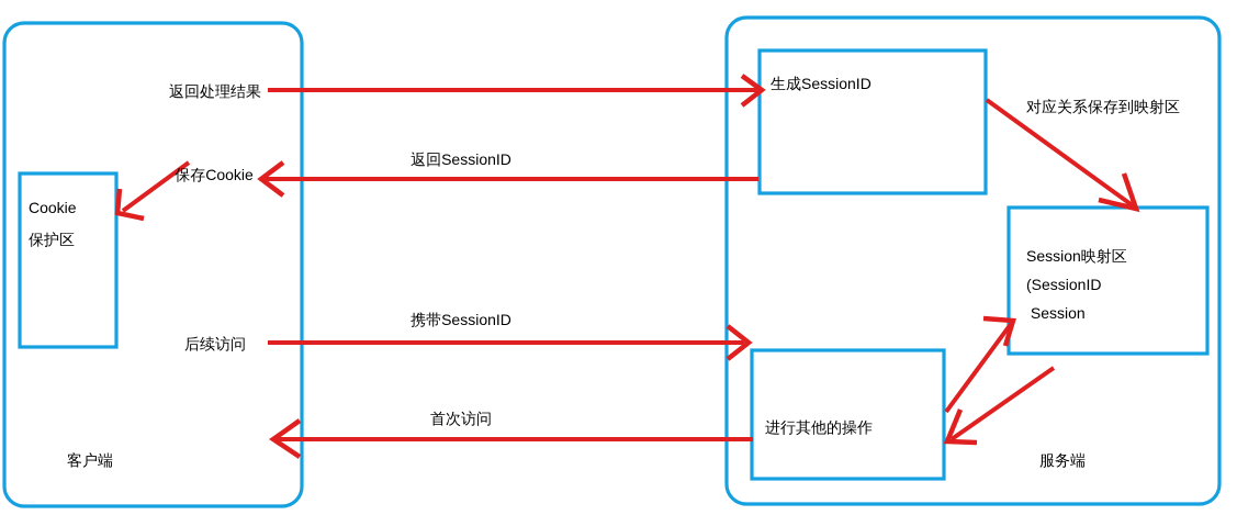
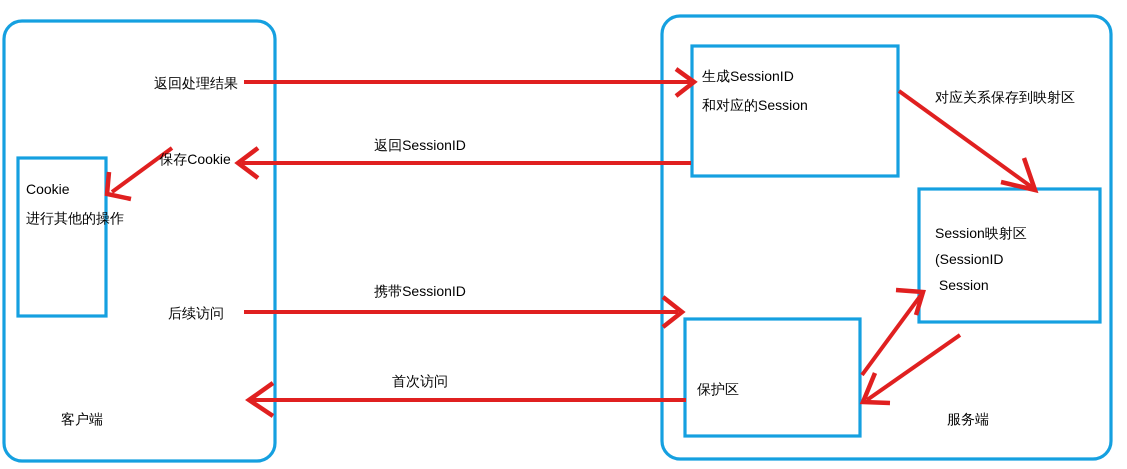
  返回处理结果
  返回SessionID
  保存Cookie
  对应关系保存到映射区
  携带SessionID
  后续访问
  首次访问
  客户端
  服务端
  Cookie
- 保护区
+ 进行其他的操作
  生成SessionID
+ 和对应的Session
  Session映射区
  (SessionID
  Session
- 进行其他的操作
+ 保护区
